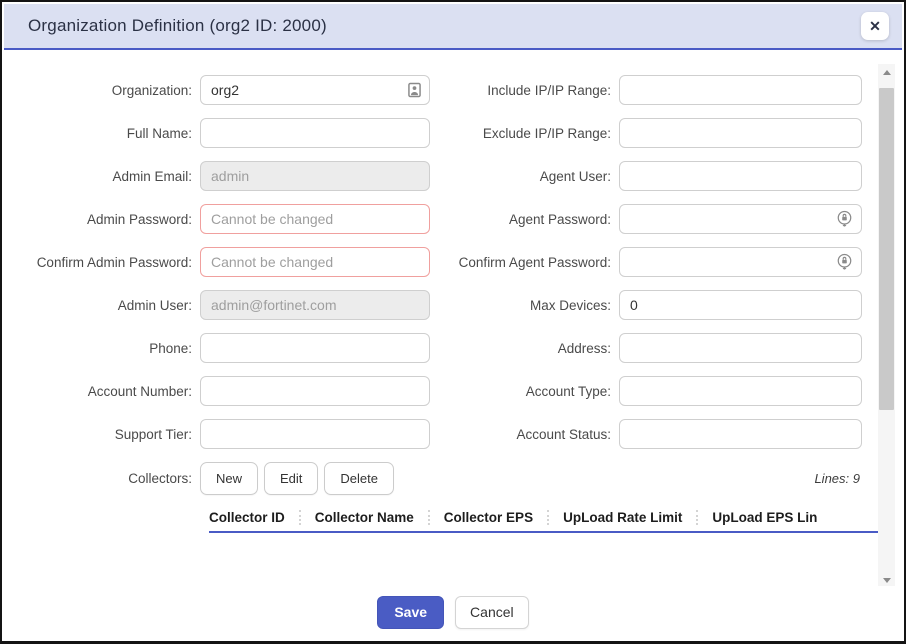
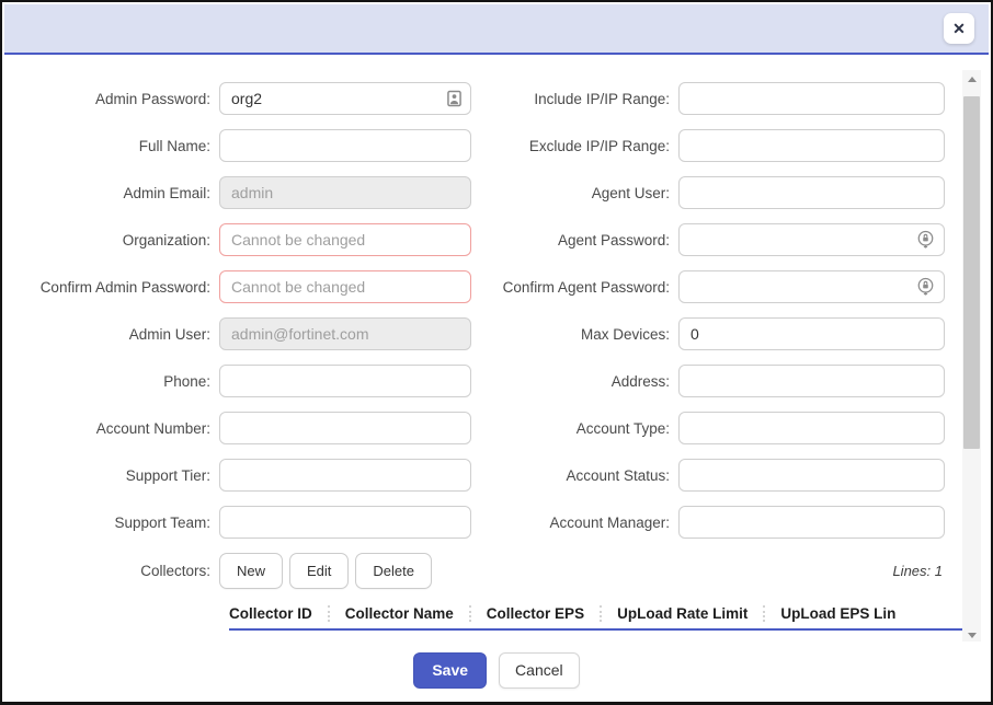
- Organization Definition (org2 ID: 2000)
  ✕
- Organization:
+ Admin Password:
  org2
  Include IP/IP Range:
  Full Name:
  Exclude IP/IP Range:
  Admin Email:
  admin
  Agent User:
- Admin Password:
+ Organization:
  Cannot be changed
  Agent Password:
  Confirm Admin Password:
  Cannot be changed
  Confirm Agent Password:
  Admin User:
  admin@fortinet.com
  Max Devices:
  0
  Phone:
  Address:
  Account Number:
  Account Type:
  Support Tier:
  Account Status:
+ Support Team:
+ Account Manager:
  Collectors:
  New
  Edit
  Delete
- Lines: 9
+ Lines: 1
  Collector ID
  Collector Name
  Collector EPS
  UpLoad Rate Limit
  UpLoad EPS Lin
  Save
  Cancel
